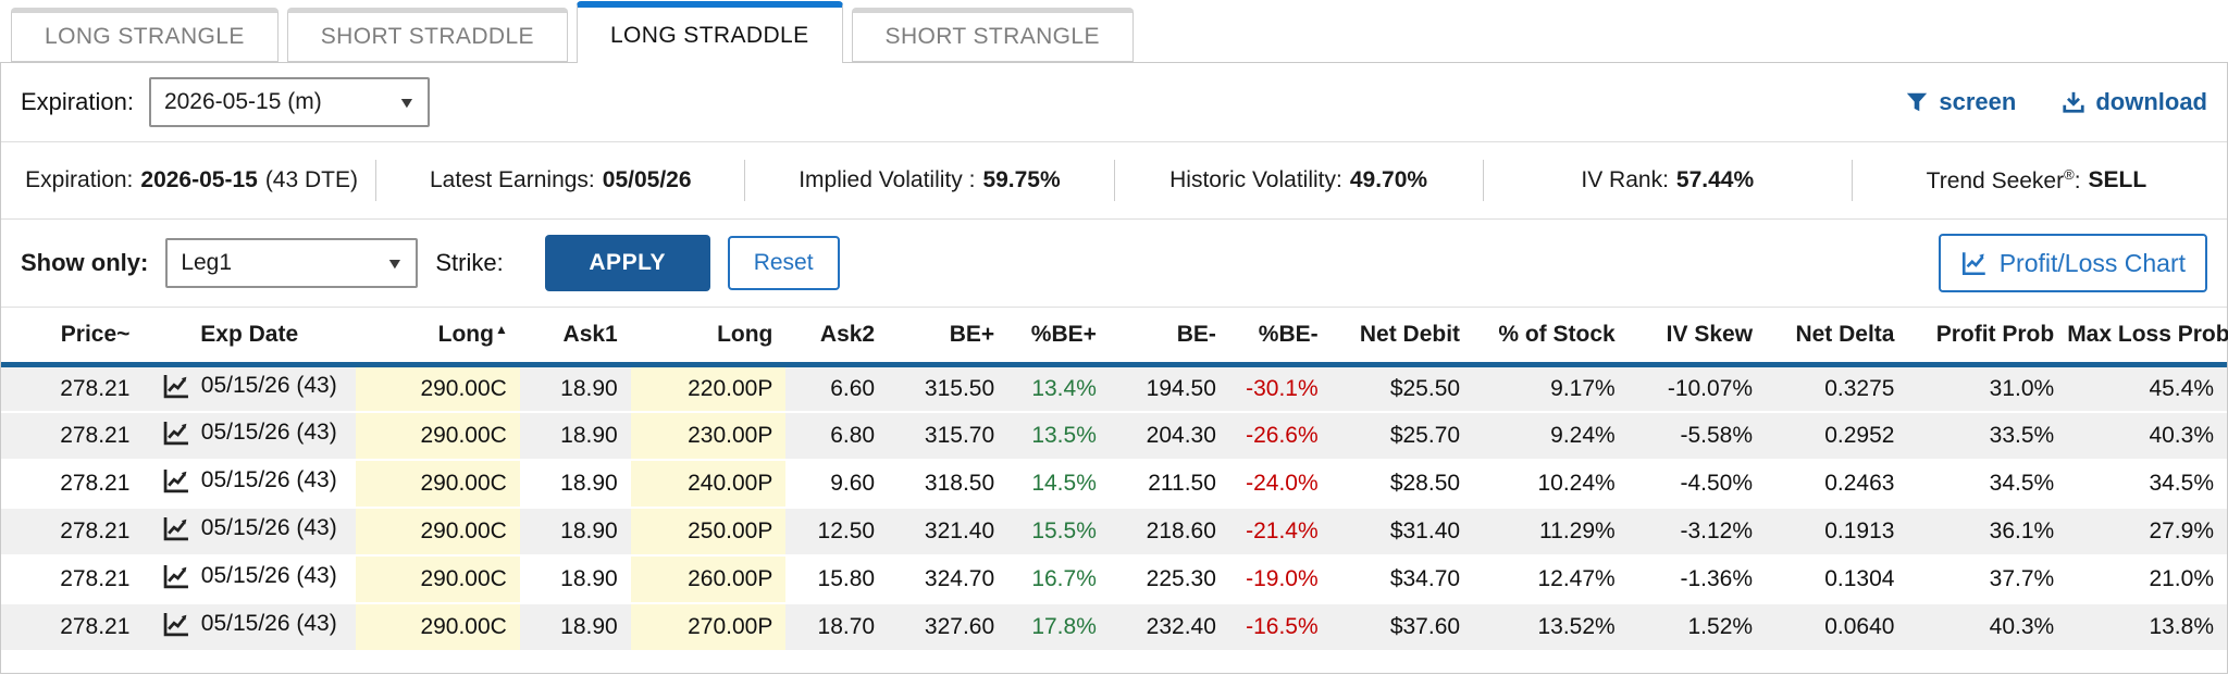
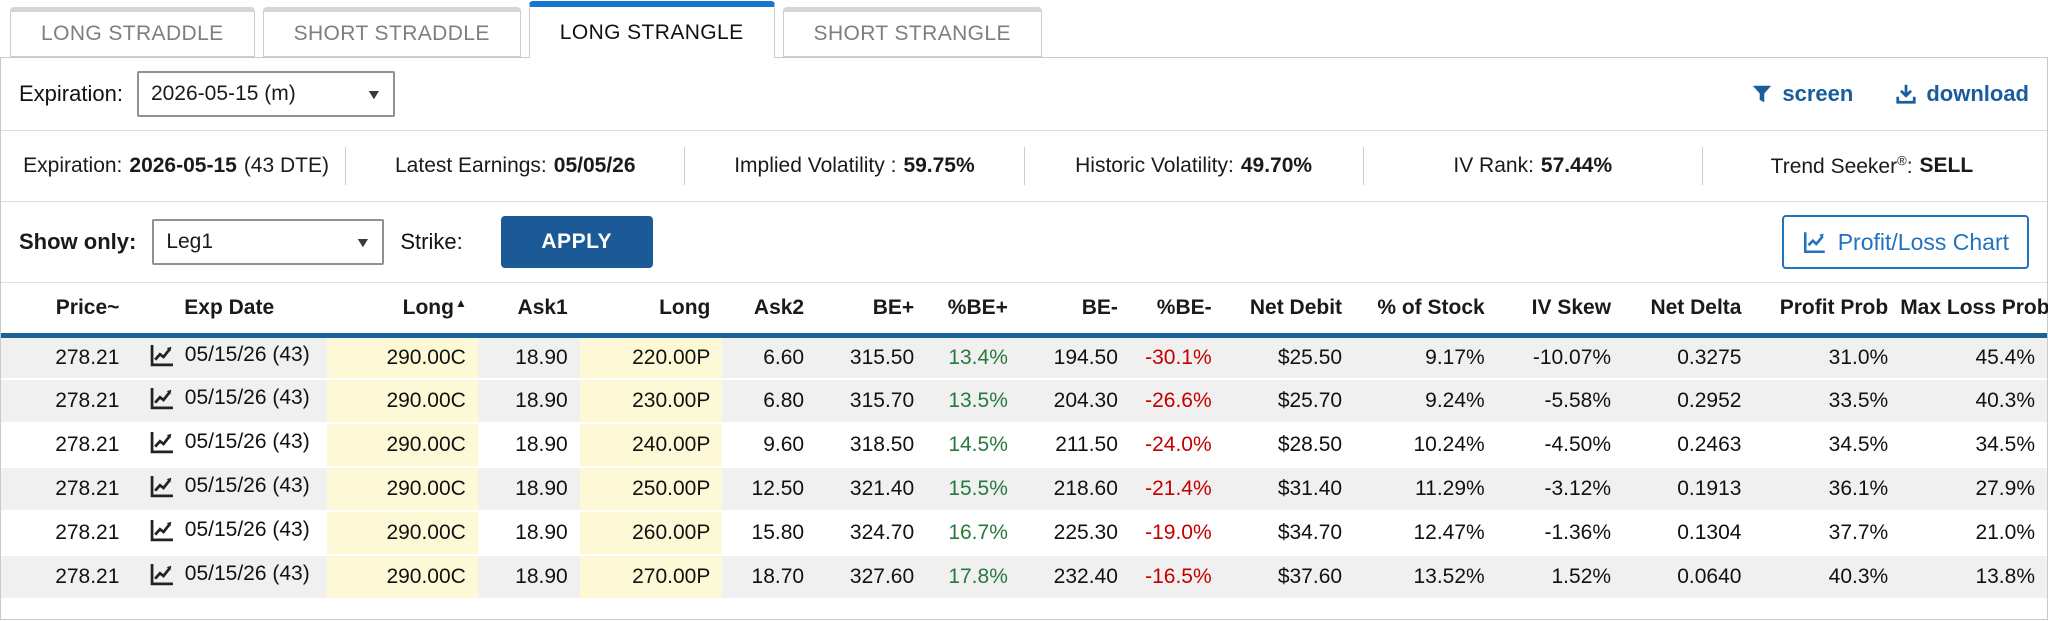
- LONG STRANGLE
+ LONG STRADDLE
  SHORT STRADDLE
- LONG STRADDLE
+ LONG STRANGLE
  SHORT STRANGLE
  Expiration:
  2026-05-15 (m)
  ▼
  screen
  download
  Expiration:
  2026-05-15
  (43 DTE)
  Latest Earnings:
  05/05/26
  Implied Volatility :
  59.75%
  Historic Volatility:
  49.70%
  IV Rank:
  57.44%
  Trend Seeker®:
  SELL
  Show only:
  Leg1
  ▼
  Strike:
  APPLY
- Reset
  Profit/Loss Chart
  Price~	Exp Date	Long▲	Ask1	Long	Ask2	BE+	%BE+	BE-	%BE-	Net Debit	% of Stock	IV Skew	Net Delta	Profit Prob	Max Loss Prob
  278.21	05/15/26 (43)	290.00C	18.90	220.00P	6.60	315.50	13.4%	194.50	-30.1%	$25.50	9.17%	-10.07%	0.3275	31.0%	45.4%
  278.21	05/15/26 (43)	290.00C	18.90	230.00P	6.80	315.70	13.5%	204.30	-26.6%	$25.70	9.24%	-5.58%	0.2952	33.5%	40.3%
  278.21	05/15/26 (43)	290.00C	18.90	240.00P	9.60	318.50	14.5%	211.50	-24.0%	$28.50	10.24%	-4.50%	0.2463	34.5%	34.5%
  278.21	05/15/26 (43)	290.00C	18.90	250.00P	12.50	321.40	15.5%	218.60	-21.4%	$31.40	11.29%	-3.12%	0.1913	36.1%	27.9%
  278.21	05/15/26 (43)	290.00C	18.90	260.00P	15.80	324.70	16.7%	225.30	-19.0%	$34.70	12.47%	-1.36%	0.1304	37.7%	21.0%
  278.21	05/15/26 (43)	290.00C	18.90	270.00P	18.70	327.60	17.8%	232.40	-16.5%	$37.60	13.52%	1.52%	0.0640	40.3%	13.8%
